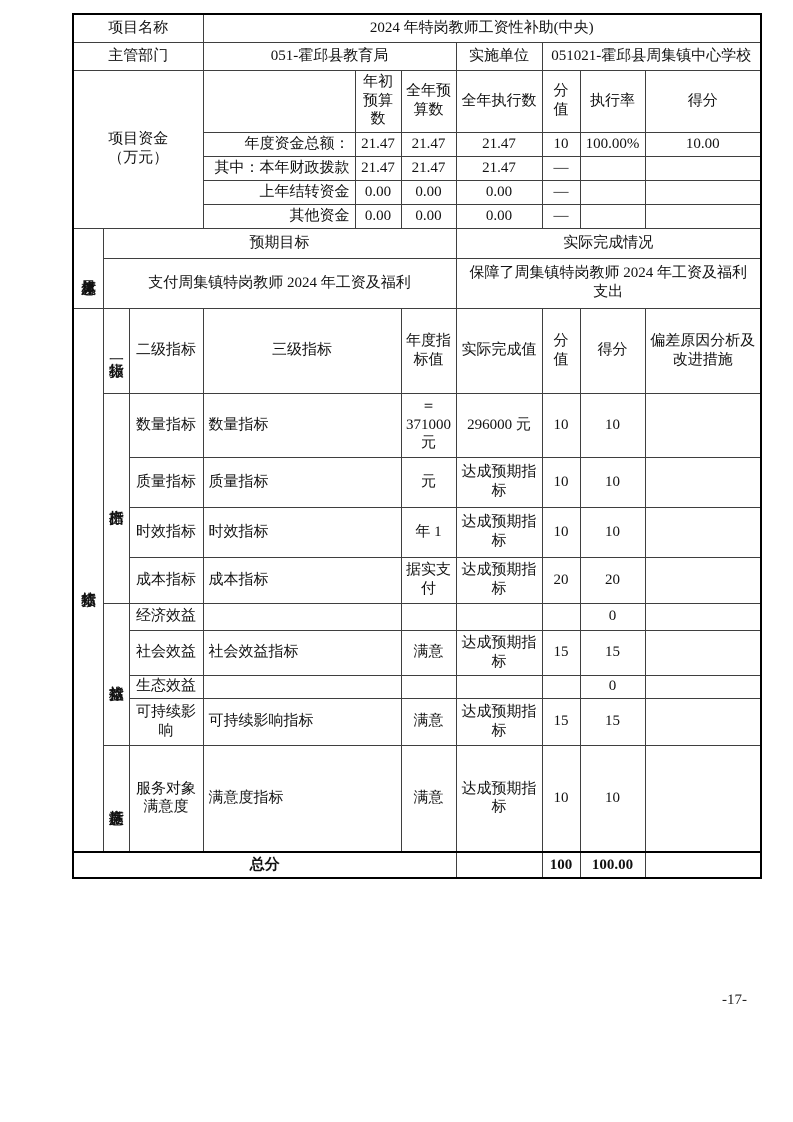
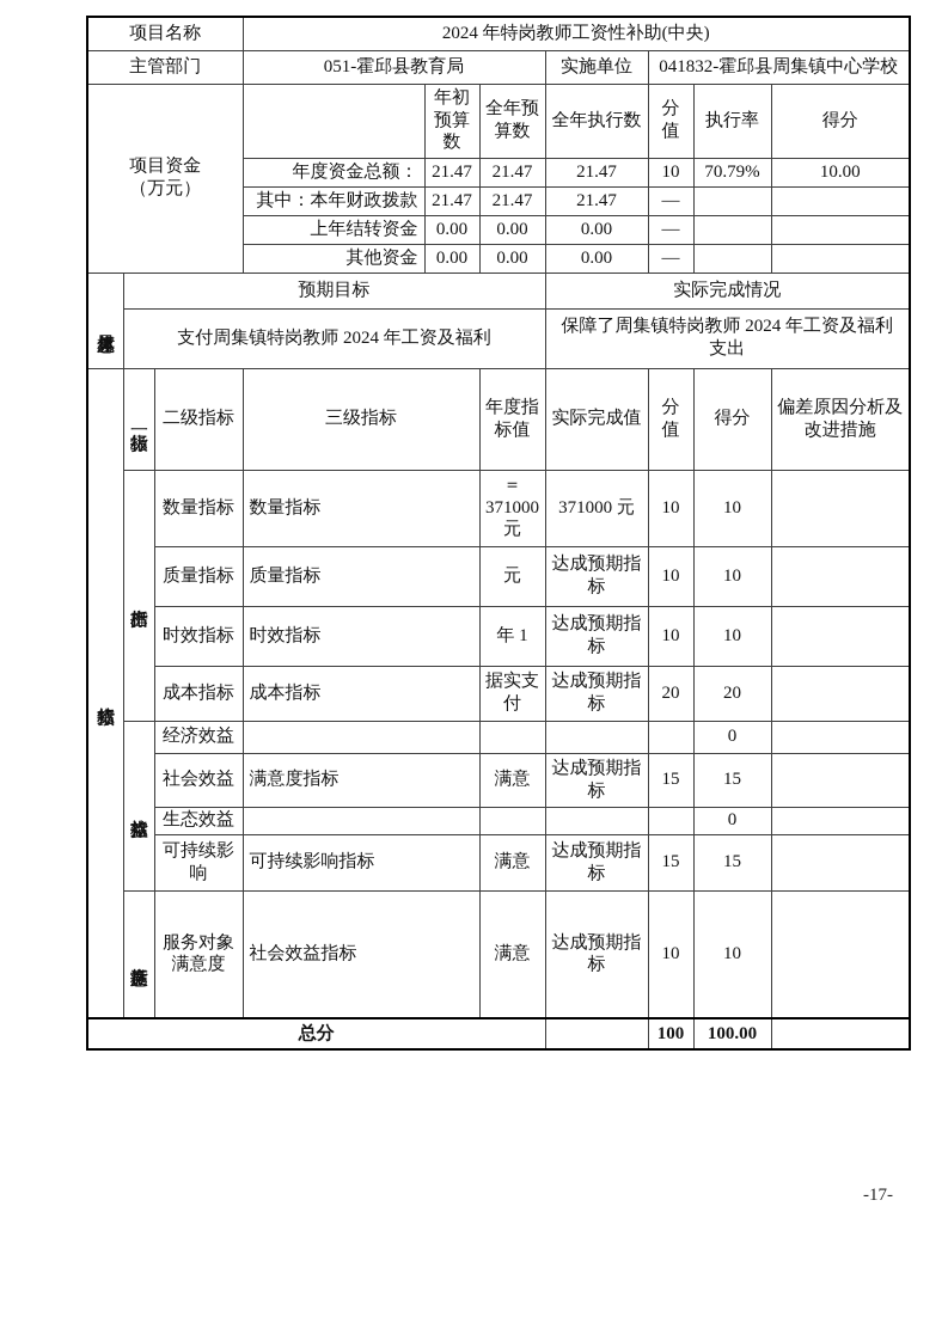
  项目名称	2024 年特岗教师工资性补助(中央)
- 主管部门	051-霍邱县教育局	实施单位	051021-霍邱县周集镇中心学校
+ 主管部门	051-霍邱县教育局	实施单位	041832-霍邱县周集镇中心学校
  项目资金 （万元）		年初预算数	全年预算数	全年执行数	分值	执行率	得分
- 年度资金总额：	21.47	21.47	21.47	10	100.00%	10.00
+ 年度资金总额：	21.47	21.47	21.47	10	70.79%	10.00
  其中：本年财政拨款	21.47	21.47	21.47	—
  上年结转资金	0.00	0.00	0.00	—
  其他资金	0.00	0.00	0.00	—
  	预期目标	实际完成情况
  支付周集镇特岗教师 2024 年工资及福利	保障了周集镇特岗教师 2024 年工资及福利 支出
  		二级指标	三级指标	年度指标值	实际完成值	分值	得分	偏差原因分析及改进措施
- 	数量指标	数量指标	＝ 371000 元	296000 元	10	10
+ 	数量指标	数量指标	＝ 371000 元	371000 元	10	10
  质量指标	质量指标	元	达成预期指标	10	10
  时效指标	时效指标	年 1	达成预期指标	10	10
  成本指标	成本指标	据实支付	达成预期指标	20	20
  	经济效益					0
- 社会效益	社会效益指标	满意	达成预期指标	15	15
+ 社会效益	满意度指标	满意	达成预期指标	15	15
  生态效益					0
  可持续影响	可持续影响指标	满意	达成预期指标	15	15
- 	服务对象满意度	满意度指标	满意	达成预期指标	10	10
+ 	服务对象满意度	社会效益指标	满意	达成预期指标	10	10
  总分		100	100.00
  -17-
